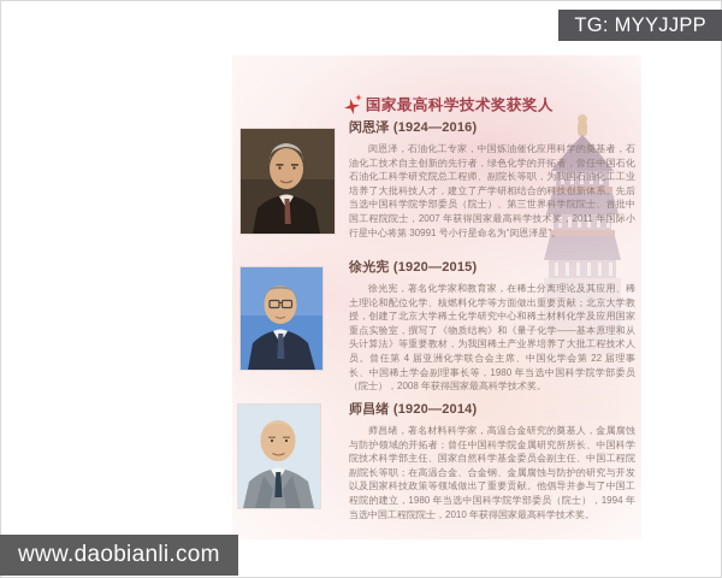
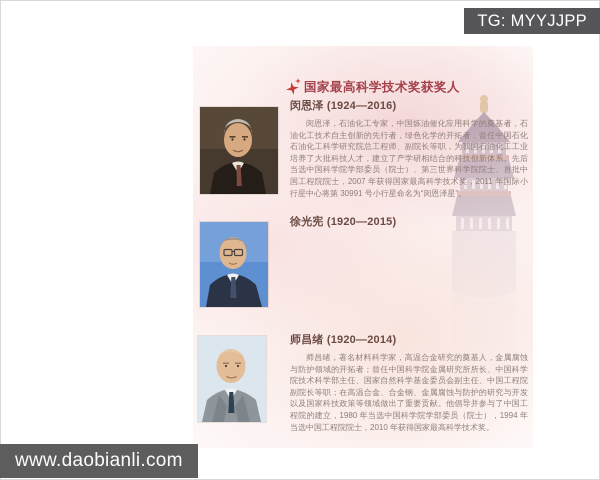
  国家最高科学技术奖获奖人
  闵恩泽 (1924—2016)
  闵恩泽，石油化工专家，中国炼油催化应用科学的奠基者，石油化工技术自主创新的先行者，绿色化学的开拓者，曾任中国石化石油化工科学研究院总工程师、副院长等职，为我国石油化工工业培养了大批科技人才，建立了产学研相结合的科技创新体系。先后当选中国科学院学部委员（院士）、第三世界科学院院士、首批中国工程院院士，2007 年获得国家最高科学技术奖，2011 年国际小行星中心将第 30991 号小行星命名为“闵恩泽星”。
  徐光宪 (1920—2015)
- 徐光宪，著名化学家和教育家，在稀土分离理论及其应用、稀土理论和配位化学、核燃料化学等方面做出重要贡献；北京大学教授，创建了北京大学稀土化学研究中心和稀土材料化学及应用国家重点实验室，撰写了《物质结构》和《量子化学——基本原理和从头计算法》等重要教材，为我国稀土产业界培养了大批工程技术人员。曾任第 4 届亚洲化学联合会主席、中国化学会第 22 届理事长、中国稀土学会副理事长等，1980 年当选中国科学院学部委员（院士），2008 年获得国家最高科学技术奖。
  师昌绪 (1920—2014)
  师昌绪，著名材料科学家，高温合金研究的奠基人，金属腐蚀与防护领域的开拓者；曾任中国科学院金属研究所所长、中国科学院技术科学部主任、国家自然科学基金委员会副主任、中国工程院副院长等职；在高温合金、合金钢、金属腐蚀与防护的研究与开发以及国家科技政策等领域做出了重要贡献。他倡导并参与了中国工程院的建立，1980 年当选中国科学院学部委员（院士），1994 年当选中国工程院院士，2010 年获得国家最高科学技术奖。
  TG: MYYJJPP
  www.daobianli.com
